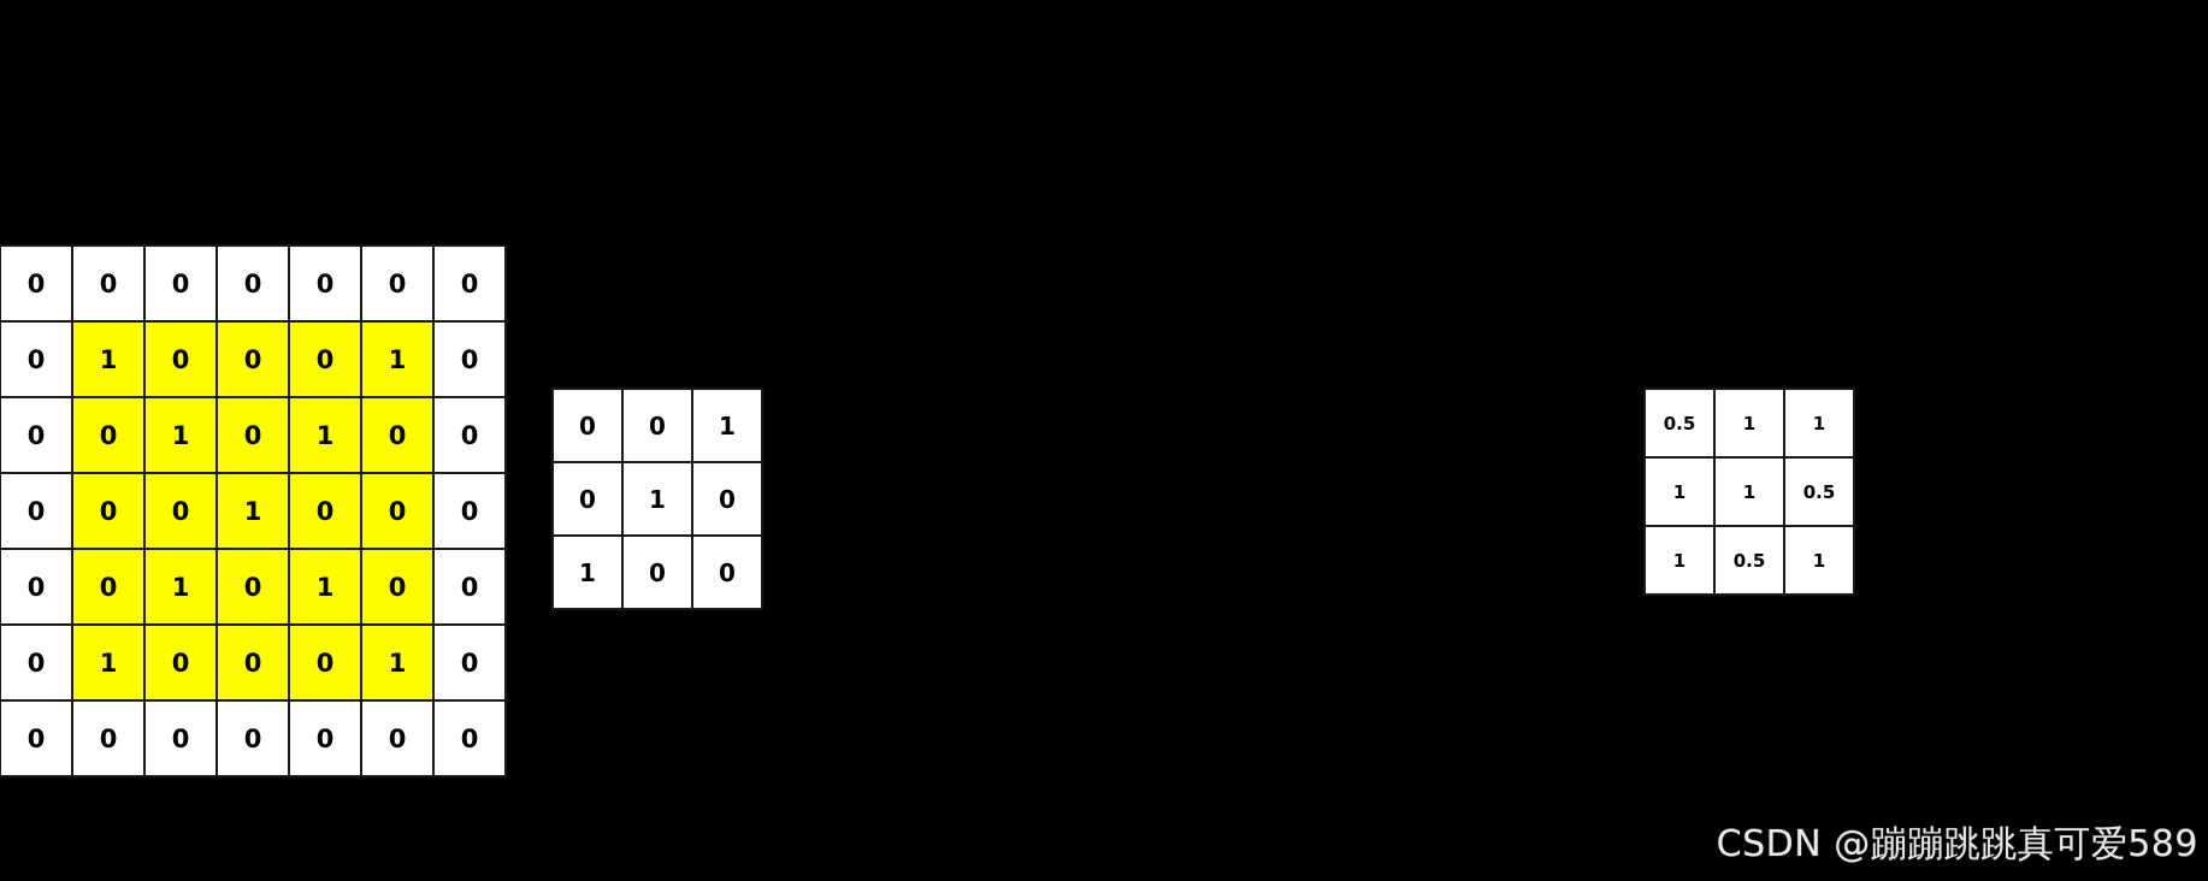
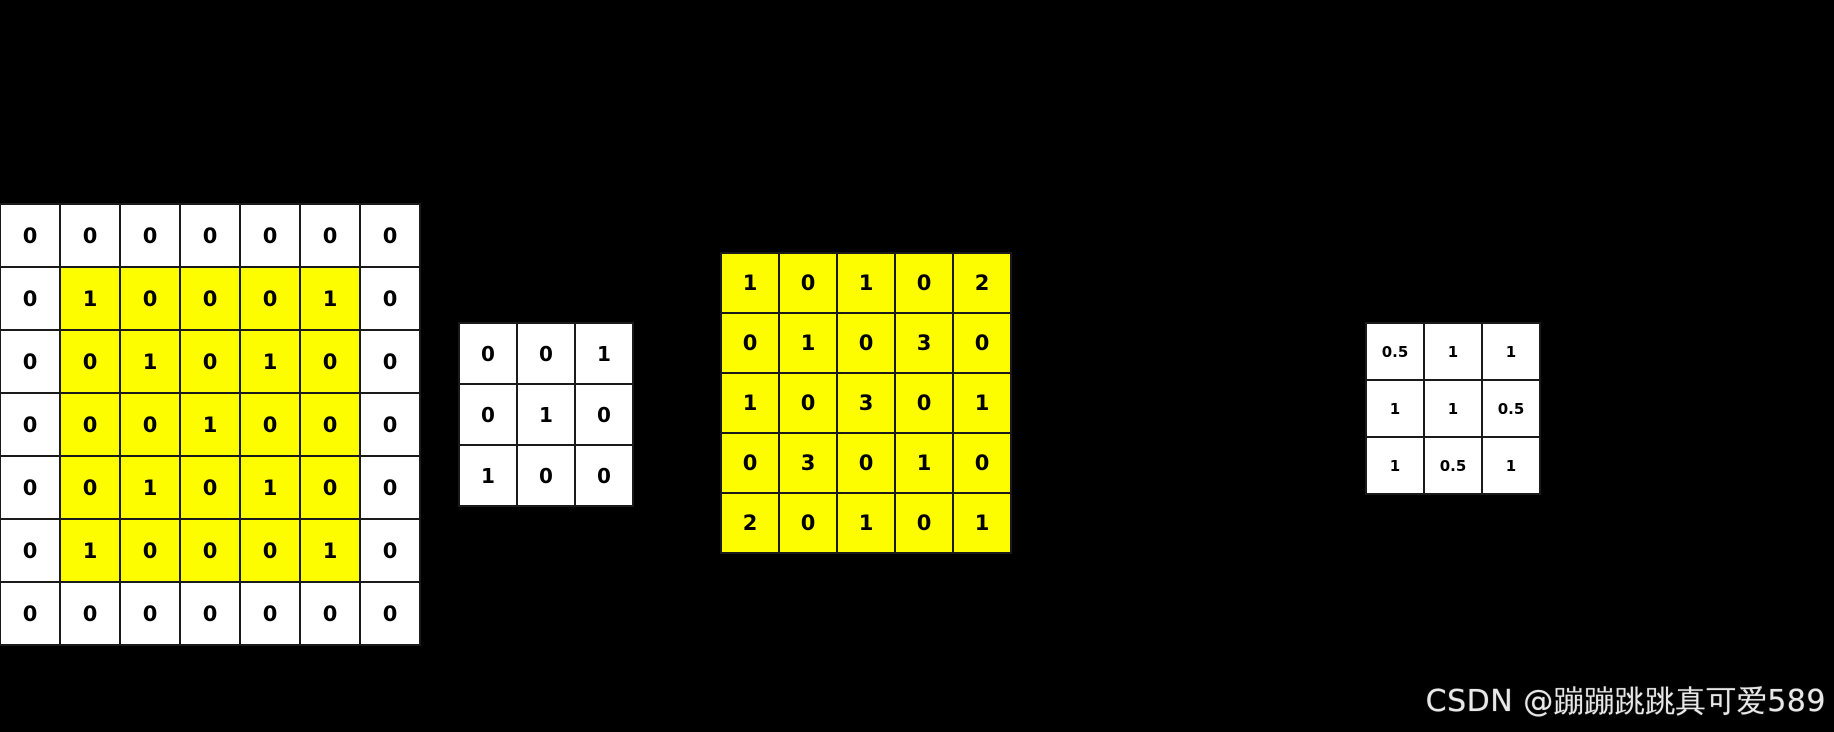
  0	0	0	0	0	0	0
  0	1	0	0	0	1	0
  0	0	1	0	1	0	0
  0	0	0	1	0	0	0
  0	0	1	0	1	0	0
  0	1	0	0	0	1	0
  0	0	0	0	0	0	0
  0	0	1
  0	1	0
  1	0	0
+ 1	0	1	0	2
+ 0	1	0	3	0
+ 1	0	3	0	1
+ 0	3	0	1	0
+ 2	0	1	0	1
  0.5	1	1
  1	1	0.5
  1	0.5	1
  CSDN @蹦蹦跳跳真可爱589
